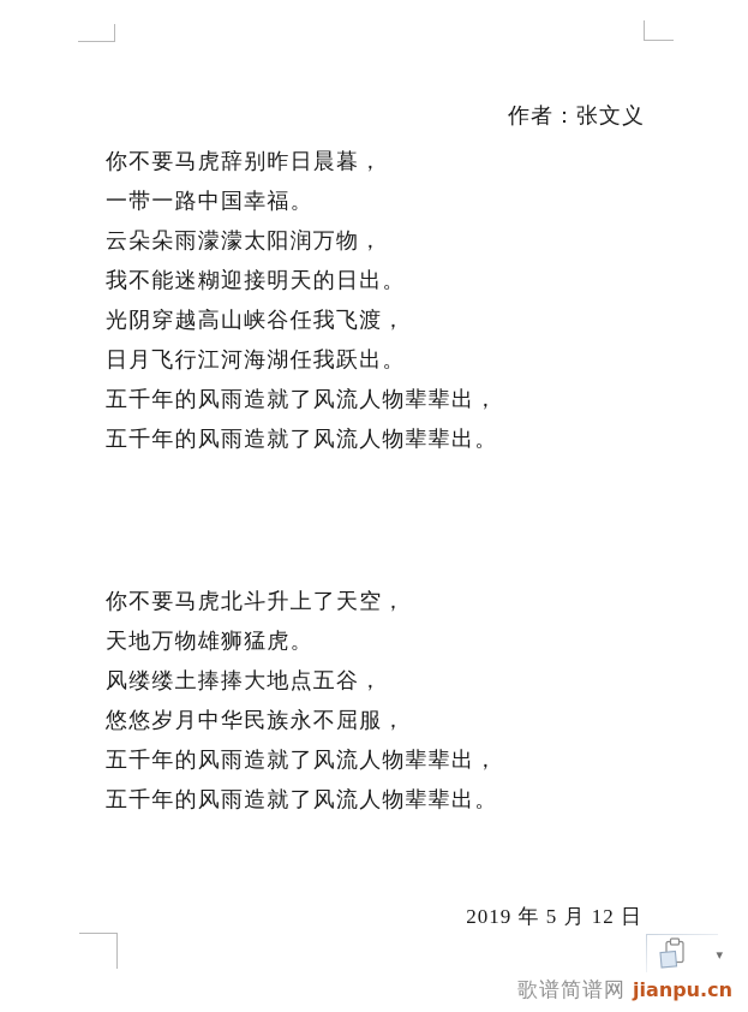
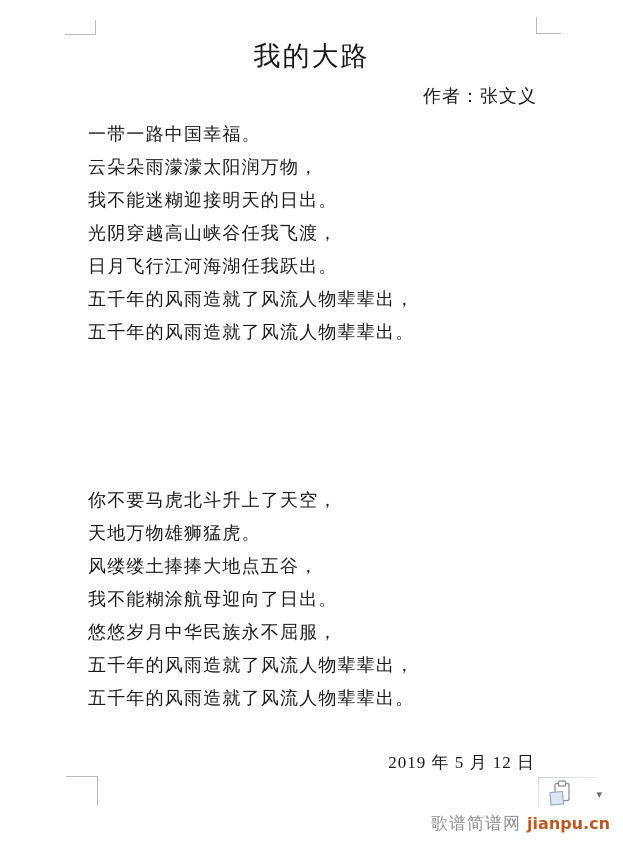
+ 我的大路
  作者：张文义
- 你不要马虎辞别昨日晨暮，
  一带一路中国幸福。
  云朵朵雨濛濛太阳润万物，
  我不能迷糊迎接明天的日出。
  光阴穿越高山峡谷任我飞渡，
  日月飞行江河海湖任我跃出。
  五千年的风雨造就了风流人物辈辈出，
  五千年的风雨造就了风流人物辈辈出。
  你不要马虎北斗升上了天空，
  天地万物雄狮猛虎。
  风缕缕土捧捧大地点五谷，
+ 我不能糊涂航母迎向了日出。
  悠悠岁月中华民族永不屈服，
  五千年的风雨造就了风流人物辈辈出，
  五千年的风雨造就了风流人物辈辈出。
  2019 年 5 月 12 日
  ▾
  歌谱简谱网 jianpu.cn
